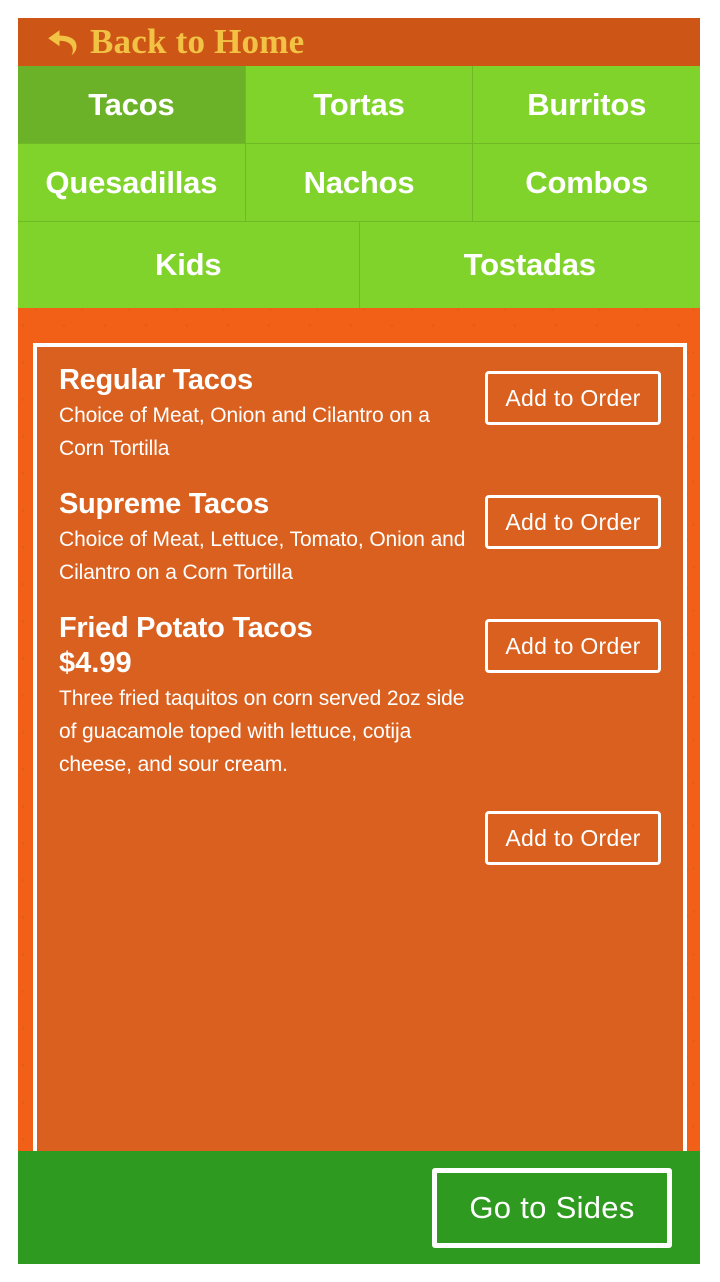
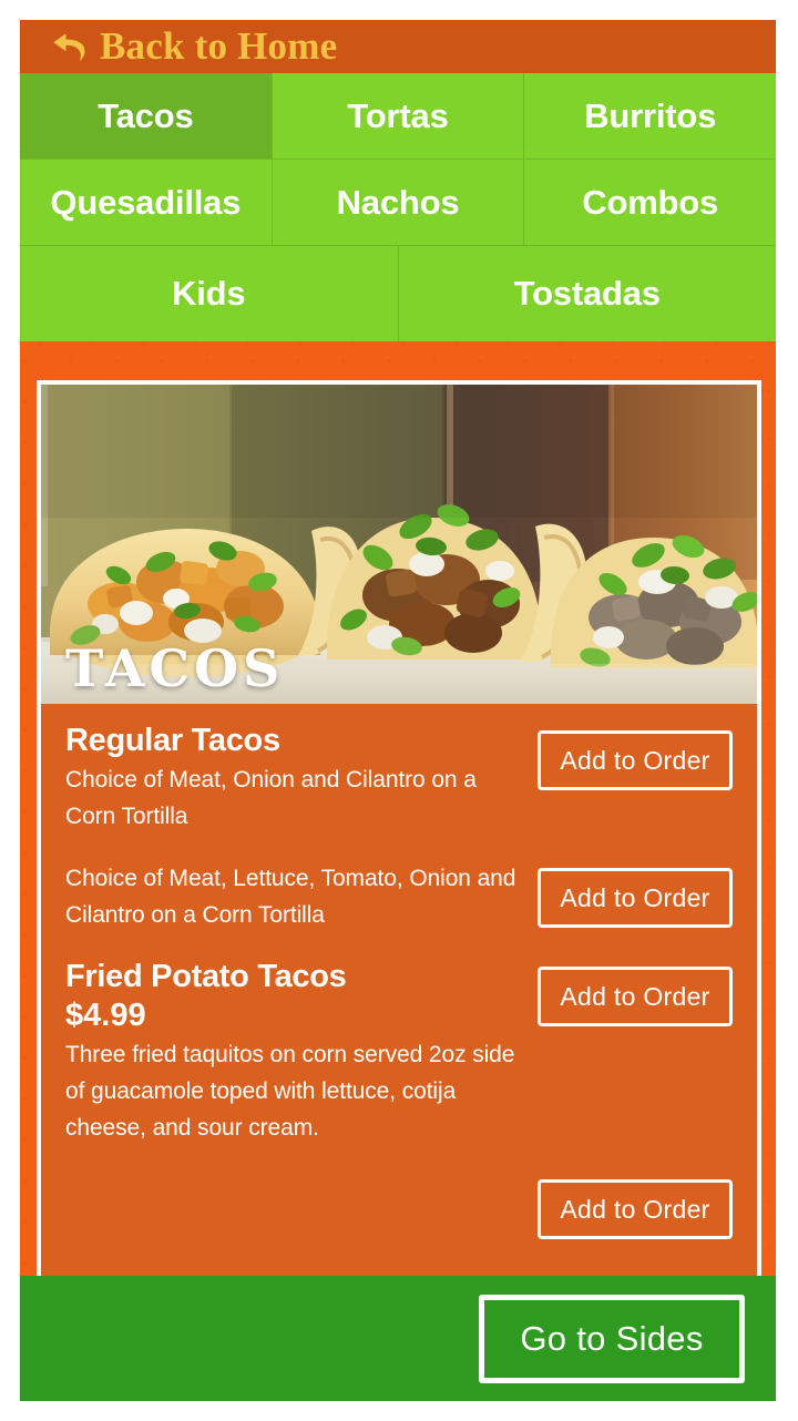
  Back to Home
  Tacos
  Tortas
  Burritos
  Quesadillas
  Nachos
  Combos
  Kids
  Tostadas
+ TACOS
  Regular Tacos
  Choice of Meat, Onion and Cilantro on a Corn Tortilla
  Add to Order
- Supreme Tacos
  Choice of Meat, Lettuce, Tomato, Onion and Cilantro on a Corn Tortilla
  Add to Order
  Fried Potato Tacos
  $4.99
  Three fried taquitos on corn served 2oz side of guacamole toped with lettuce, cotija cheese, and sour cream.
  Add to Order
  Add to Order
  Go to Sides
